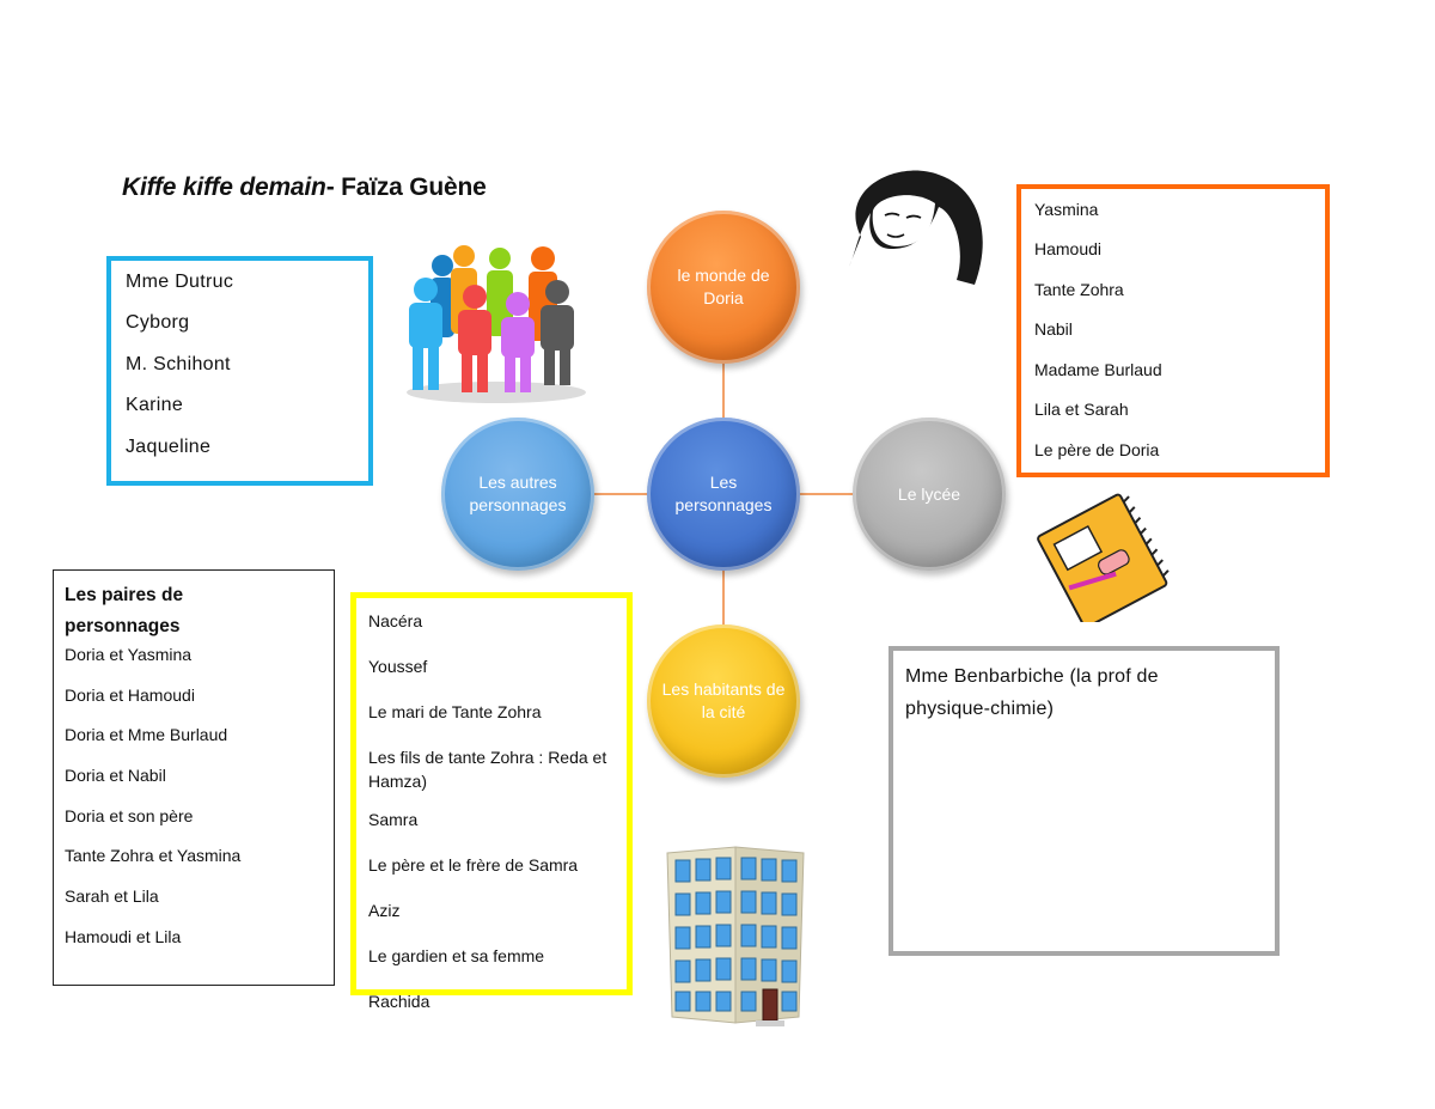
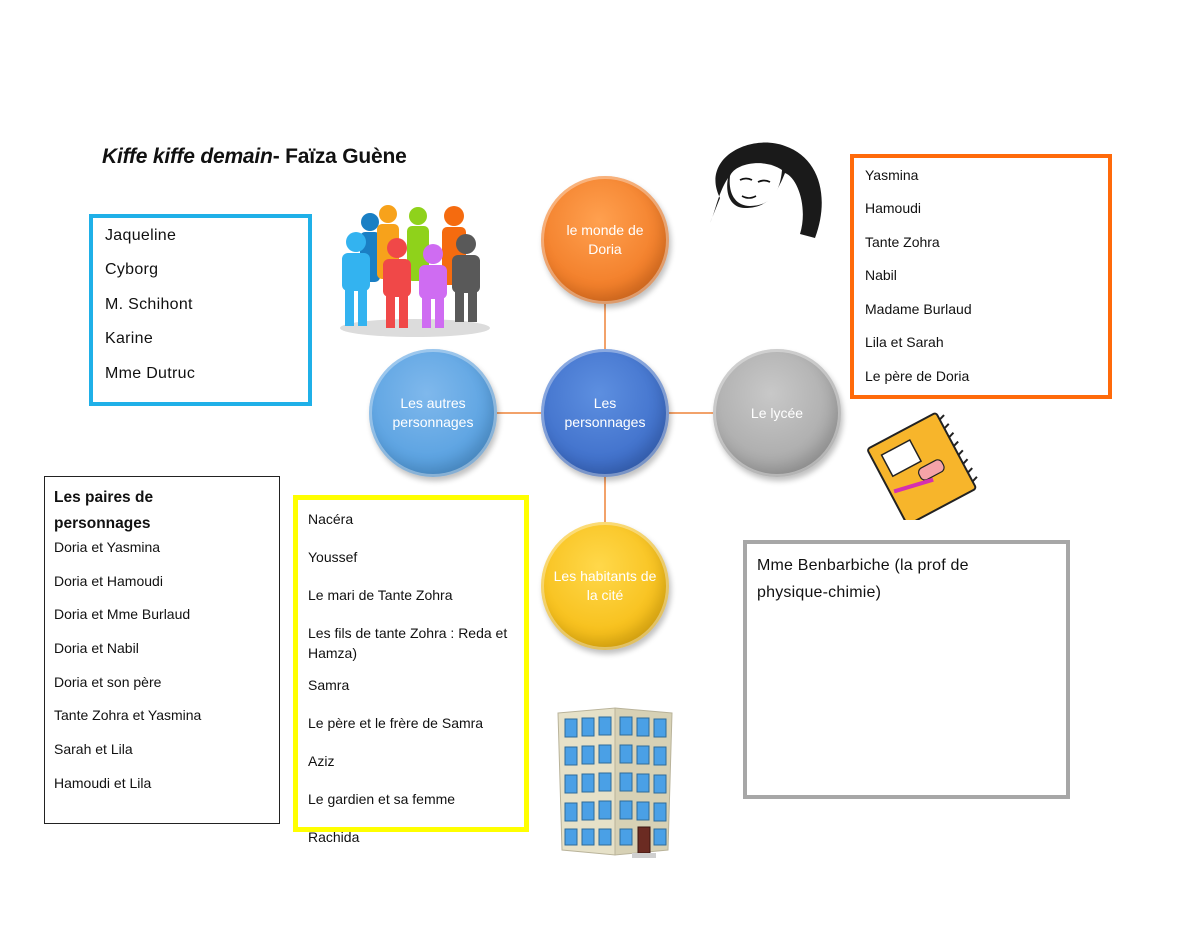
  Kiffe kiffe demain- Faïza Guène
  le monde de Doria
  Les personnages
  Les autres personnages
  Le lycée
  Les habitants de la cité
- Mme Dutruc
+ Jaqueline
  Cyborg
  M. Schihont
  Karine
- Jaqueline
+ Mme Dutruc
  Yasmina
  Hamoudi
  Tante Zohra
  Nabil
  Madame Burlaud
  Lila et Sarah
  Le père de Doria
  Les paires de personnages
  Doria et Yasmina
  Doria et Hamoudi
  Doria et Mme Burlaud
  Doria et Nabil
  Doria et son père
  Tante Zohra et Yasmina
  Sarah et Lila
  Hamoudi et Lila
  Nacéra
  Youssef
  Le mari de Tante Zohra
  Les fils de tante Zohra : Reda et Hamza)
  Samra
  Le père et le frère de Samra
  Aziz
  Le gardien et sa femme
  Rachida
  Mme Benbarbiche (la prof de physique-chimie)
